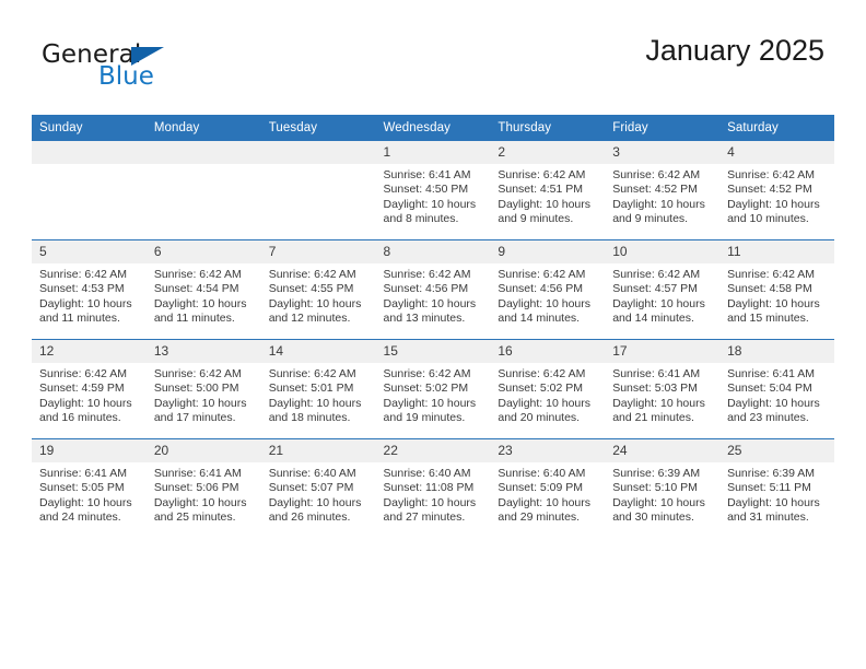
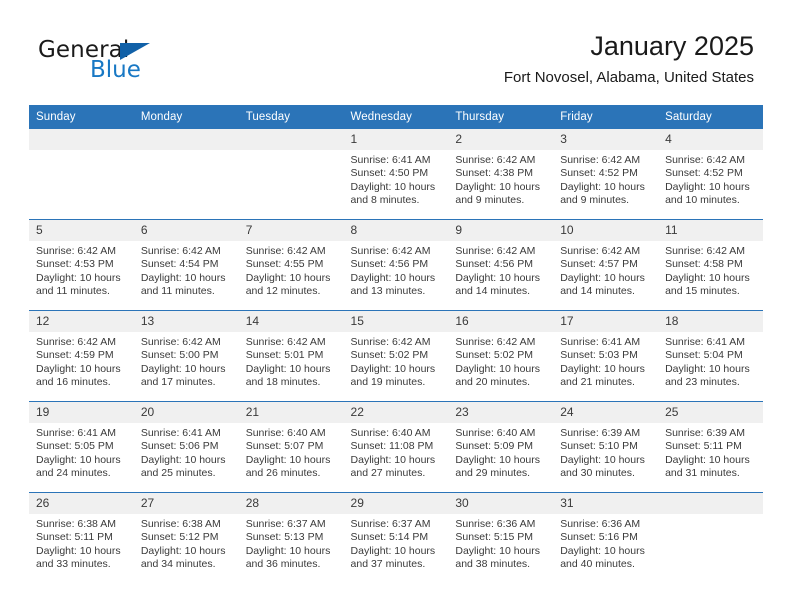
  General
  Blue
  January 2025
+ Fort Novosel, Alabama, United States
  Sunday	Monday	Tuesday	Wednesday	Thursday	Friday	Saturday
- 			1Sunrise: 6:41 AMSunset: 4:50 PMDaylight: 10 hoursand 8 minutes.	2Sunrise: 6:42 AMSunset: 4:51 PMDaylight: 10 hoursand 9 minutes.	3Sunrise: 6:42 AMSunset: 4:52 PMDaylight: 10 hoursand 9 minutes.	4Sunrise: 6:42 AMSunset: 4:52 PMDaylight: 10 hoursand 10 minutes.
+ 			1Sunrise: 6:41 AMSunset: 4:50 PMDaylight: 10 hoursand 8 minutes.	2Sunrise: 6:42 AMSunset: 4:38 PMDaylight: 10 hoursand 9 minutes.	3Sunrise: 6:42 AMSunset: 4:52 PMDaylight: 10 hoursand 9 minutes.	4Sunrise: 6:42 AMSunset: 4:52 PMDaylight: 10 hoursand 10 minutes.
  5Sunrise: 6:42 AMSunset: 4:53 PMDaylight: 10 hoursand 11 minutes.	6Sunrise: 6:42 AMSunset: 4:54 PMDaylight: 10 hoursand 11 minutes.	7Sunrise: 6:42 AMSunset: 4:55 PMDaylight: 10 hoursand 12 minutes.	8Sunrise: 6:42 AMSunset: 4:56 PMDaylight: 10 hoursand 13 minutes.	9Sunrise: 6:42 AMSunset: 4:56 PMDaylight: 10 hoursand 14 minutes.	10Sunrise: 6:42 AMSunset: 4:57 PMDaylight: 10 hoursand 14 minutes.	11Sunrise: 6:42 AMSunset: 4:58 PMDaylight: 10 hoursand 15 minutes.
  12Sunrise: 6:42 AMSunset: 4:59 PMDaylight: 10 hoursand 16 minutes.	13Sunrise: 6:42 AMSunset: 5:00 PMDaylight: 10 hoursand 17 minutes.	14Sunrise: 6:42 AMSunset: 5:01 PMDaylight: 10 hoursand 18 minutes.	15Sunrise: 6:42 AMSunset: 5:02 PMDaylight: 10 hoursand 19 minutes.	16Sunrise: 6:42 AMSunset: 5:02 PMDaylight: 10 hoursand 20 minutes.	17Sunrise: 6:41 AMSunset: 5:03 PMDaylight: 10 hoursand 21 minutes.	18Sunrise: 6:41 AMSunset: 5:04 PMDaylight: 10 hoursand 23 minutes.
  19Sunrise: 6:41 AMSunset: 5:05 PMDaylight: 10 hoursand 24 minutes.	20Sunrise: 6:41 AMSunset: 5:06 PMDaylight: 10 hoursand 25 minutes.	21Sunrise: 6:40 AMSunset: 5:07 PMDaylight: 10 hoursand 26 minutes.	22Sunrise: 6:40 AMSunset: 11:08 PMDaylight: 10 hoursand 27 minutes.	23Sunrise: 6:40 AMSunset: 5:09 PMDaylight: 10 hoursand 29 minutes.	24Sunrise: 6:39 AMSunset: 5:10 PMDaylight: 10 hoursand 30 minutes.	25Sunrise: 6:39 AMSunset: 5:11 PMDaylight: 10 hoursand 31 minutes.
+ 26Sunrise: 6:38 AMSunset: 5:11 PMDaylight: 10 hoursand 33 minutes.	27Sunrise: 6:38 AMSunset: 5:12 PMDaylight: 10 hoursand 34 minutes.	28Sunrise: 6:37 AMSunset: 5:13 PMDaylight: 10 hoursand 36 minutes.	29Sunrise: 6:37 AMSunset: 5:14 PMDaylight: 10 hoursand 37 minutes.	30Sunrise: 6:36 AMSunset: 5:15 PMDaylight: 10 hoursand 38 minutes.	31Sunrise: 6:36 AMSunset: 5:16 PMDaylight: 10 hoursand 40 minutes.
